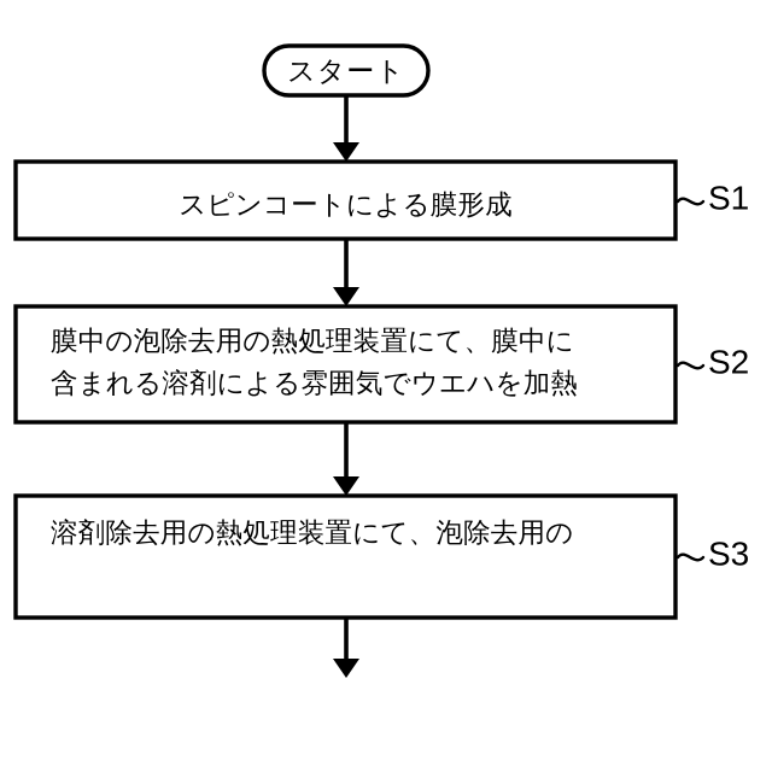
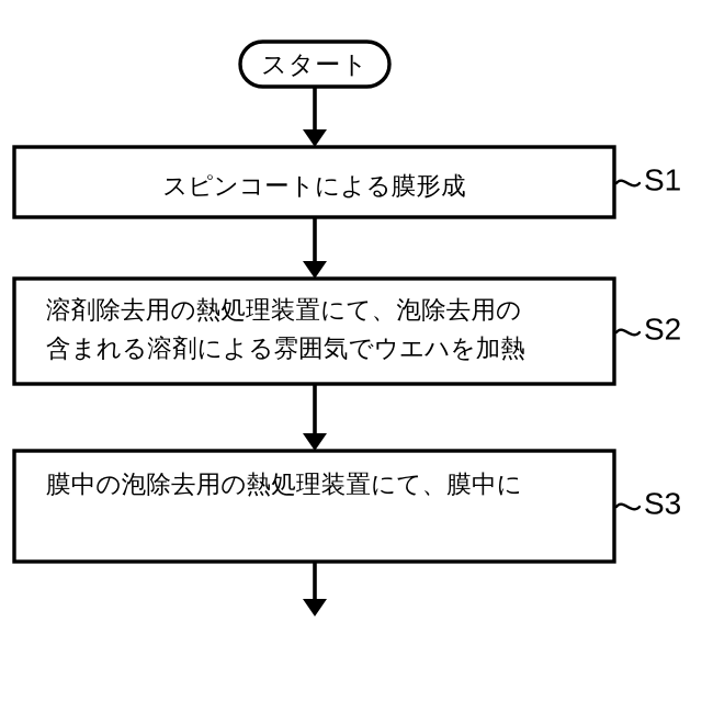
  スタート
  S1
  S2
  S3
  スピンコートによる膜形成
- 膜中の泡除去用の熱処理装置にて、膜中に
+ 溶剤除去用の熱処理装置にて、泡除去用の
  含まれる溶剤による雰囲気でウエハを加熱
- 溶剤除去用の熱処理装置にて、泡除去用の
+ 膜中の泡除去用の熱処理装置にて、膜中に
